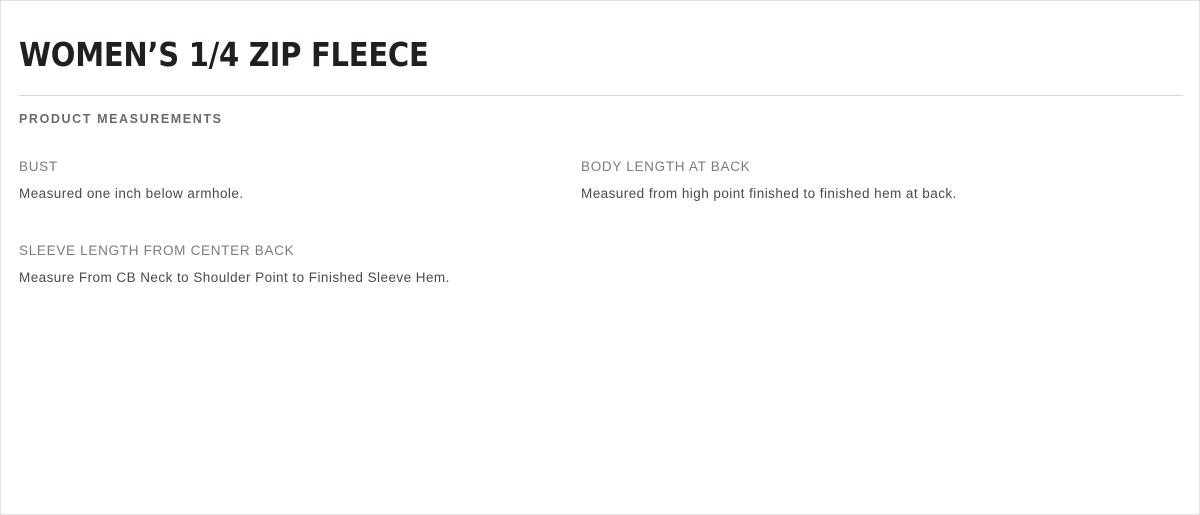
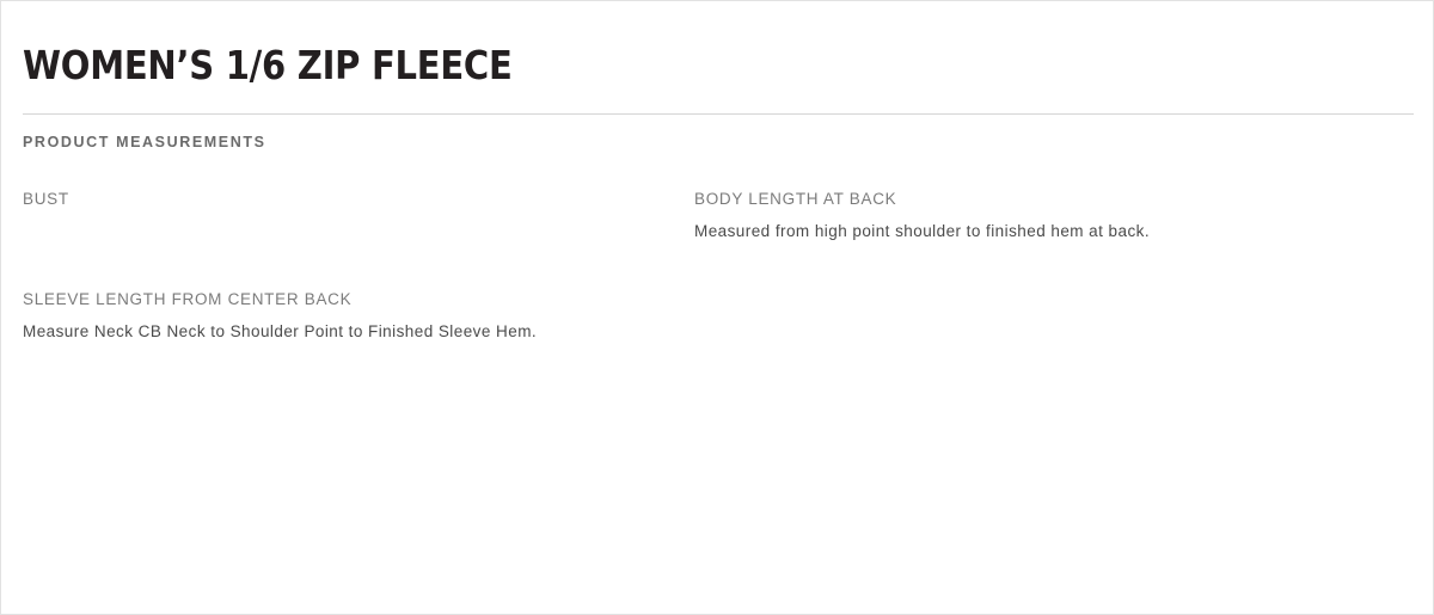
- WOMEN’S 1/4 ZIP FLEECE
+ WOMEN’S 1/6 ZIP FLEECE
  PRODUCT MEASUREMENTS
  BUST
- Measured one inch below armhole.
  BODY LENGTH AT BACK
- Measured from high point finished to finished hem at back.
+ Measured from high point shoulder to finished hem at back.
  SLEEVE LENGTH FROM CENTER BACK
- Measure From CB Neck to Shoulder Point to Finished Sleeve Hem.
+ Measure Neck CB Neck to Shoulder Point to Finished Sleeve Hem.
